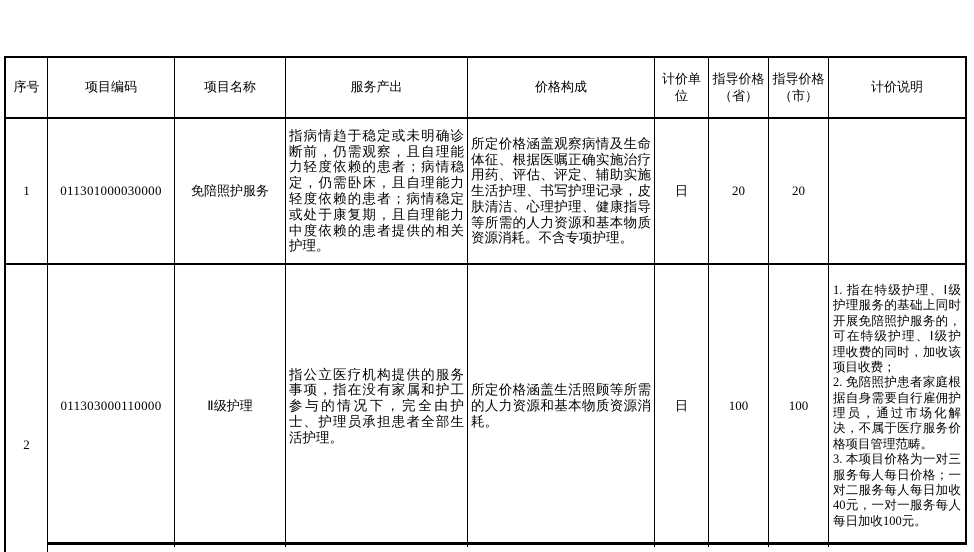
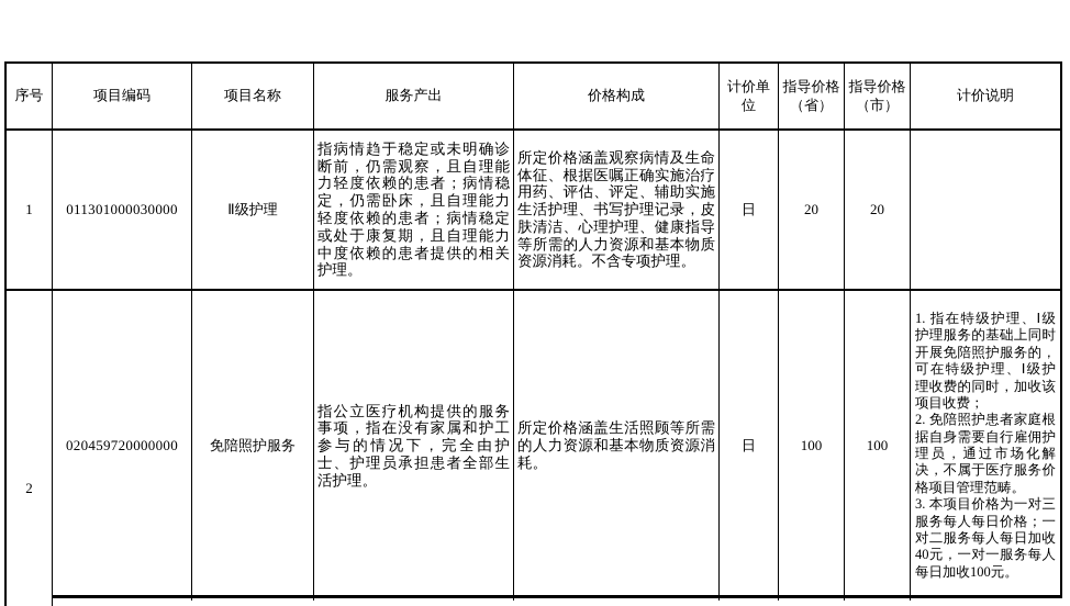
  序号
  项目编码
  项目名称
  服务产出
  价格构成
  计价单位
  指导价格（省）
  指导价格（市）
  计价说明
  1
  011301000030000
- 免陪照护服务
+ Ⅱ级护理
  指病情趋于稳定或未明确诊断前，仍需观察，且自理能力轻度依赖的患者；病情稳定，仍需卧床，且自理能力轻度依赖的患者；病情稳定或处于康复期，且自理能力中度依赖的患者提供的相关护理。
  所定价格涵盖观察病情及生命体征、根据医嘱正确实施治疗用药、评估、评定、辅助实施生活护理、书写护理记录，皮肤清洁、心理护理、健康指导等所需的人力资源和基本物质资源消耗。不含专项护理。
  日
  20
  20
  2
- 011303000110000
+ 020459720000000
- Ⅱ级护理
+ 免陪照护服务
  指公立医疗机构提供的服务事项，指在没有家属和护工参与的情况下，完全由护士、护理员承担患者全部生活护理。
  所定价格涵盖生活照顾等所需的人力资源和基本物质资源消耗。
  日
  100
  100
  1. 指在特级护理、Ⅰ级护理服务的基础上同时开展免陪照护服务的，可在特级护理、Ⅰ级护理收费的同时，加收该项目收费；
  2. 免陪照护患者家庭根据自身需要自行雇佣护理员，通过市场化解决，不属于医疗服务价格项目管理范畴。
  3. 本项目价格为一对三服务每人每日价格；一对二服务每人每日加收40元，一对一服务每人每日加收100元。
